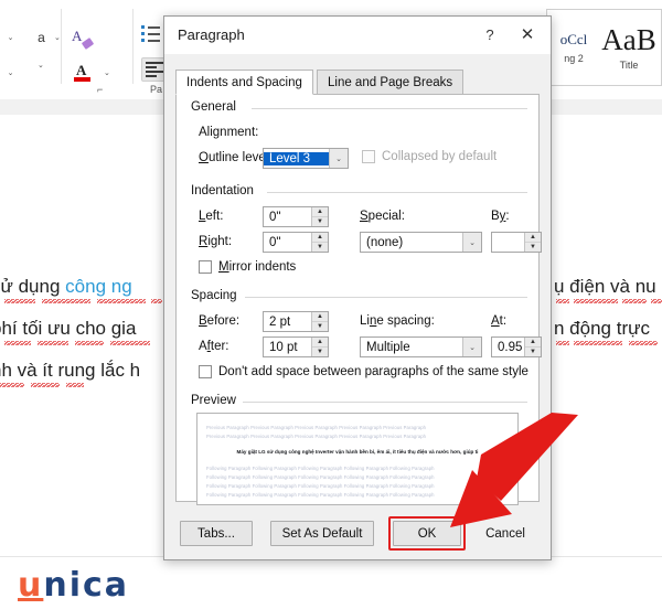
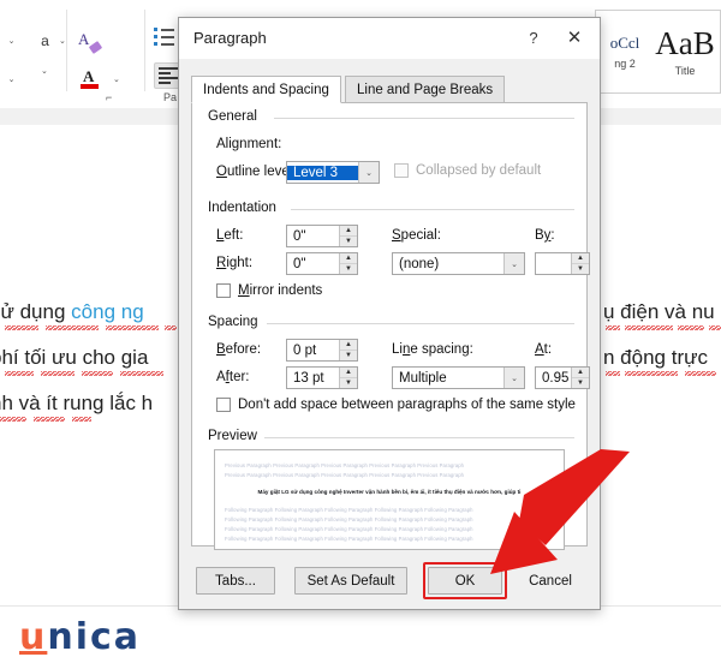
  a
  A
  A
  ⌐
  Pa
  oCcl
  ng 2
  AaB
  Title
  ử dụng công ng
  hí tối ưu cho gia
  h và ít rung lắc h
  ụ điện và nu
  n động trực
  unica
  Paragraph
  ?
  ✕
  Indents and Spacing
  Line and Page Breaks
  General
  Alignment:
  Outline lev
  Level 3
  Collapsed by default
  Indentation
  Left:
  0"
  Right:
  0"
  Special:
  (none)
  By:
  Mirror indents
  Spacing
  Before:
- 2 pt
+ 0 pt
  After:
- 10 pt
+ 13 pt
  Line spacing:
  Multiple
  At:
  0.95
  Don't add space between paragraphs of the same style
  Preview
  Tabs...
  Set As Default
  OK
  Cancel
